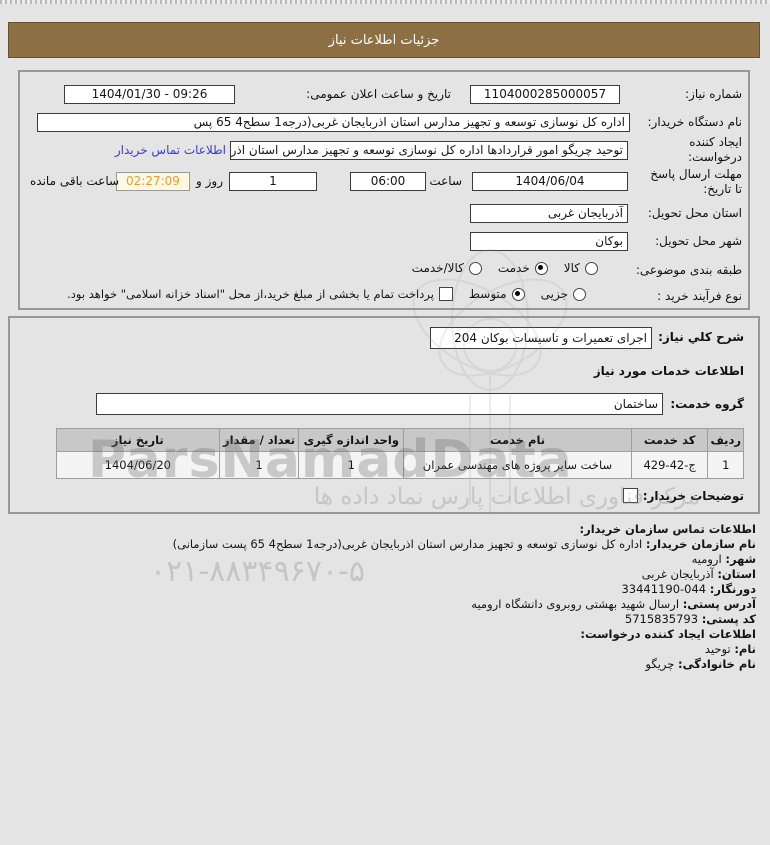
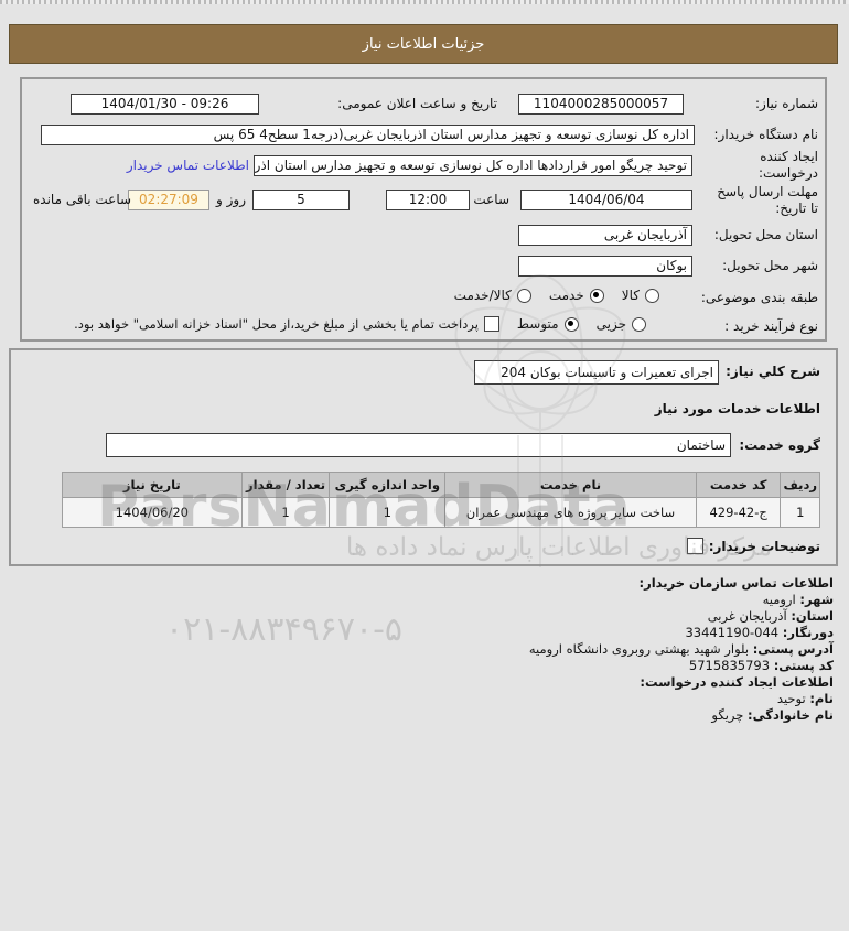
  جزئیات اطلاعات نیاز
  شماره نیاز:
  1104000285000057
  تاریخ و ساعت اعلان عمومی:
  1404/01/30 - 09:26
  نام دستگاه خریدار:
  اداره کل نوسازی توسعه و تجهیز مدارس استان اذربایجان غربی(درجه1 سطح4 65 پس
  ایجاد کننده درخواست:
  توحید چریگو امور قراردادها اداره کل نوسازی توسعه و تجهیز مدارس استان اذر
  اطلاعات تماس خریدار
  مهلت ارسال پاسخ تا تاریخ:
  1404/06/04
  ساعت
- 06:00
+ 12:00
- 1
+ 5
  روز و
  02:27:09
  ساعت باقی مانده
  استان محل تحویل:
  آذربایجان غربی
  شهر محل تحویل:
  بوکان
  طبقه بندی موضوعی:
  کالا
  خدمت
  کالا/خدمت
  نوع فرآیند خرید :
  جزیی
  متوسط
  پرداخت تمام یا بخشی از مبلغ خرید،از محل "اسناد خزانه اسلامی" خواهد بود.
  شرح کلي نياز:
  اجرای تعمیرات و تاسیسات بوکان 204
  اطلاعات خدمات مورد نياز
  گروه خدمت:
  ساختمان
  ردیف	کد خدمت	نام خدمت	واحد اندازه گیری	تعداد / مقدار	تاریخ نیاز
  1	429-42-ج	ساخت سایر پروژه های مهندسی عمران	1	1	1404/06/20
  توضیحات خریدار:
  اطلاعات تماس سازمان خریدار:
- نام سازمان خریدار: اداره کل نوسازی توسعه و تجهیز مدارس استان اذربایجان غربی(درجه1 سطح4 65 پست سازمانی)
  شهر: ارومیه
  استان: آذربایجان غربی
  دورنگار: 33441190-044
- آدرس پستی: ارسال شهید بهشتی روبروی دانشگاه ارومیه
+ آدرس پستی: بلوار شهید بهشتی روبروی دانشگاه ارومیه
  کد پستی: 5715835793
  اطلاعات ایجاد کننده درخواست:
  نام: توحید
  نام خانوادگی: چریگو
  ParsNamadData
  مرکز فناوری اطلاعات پارس نماد داده ها
  ۰۲۱-۸۸۳۴۹۶۷۰-۵
